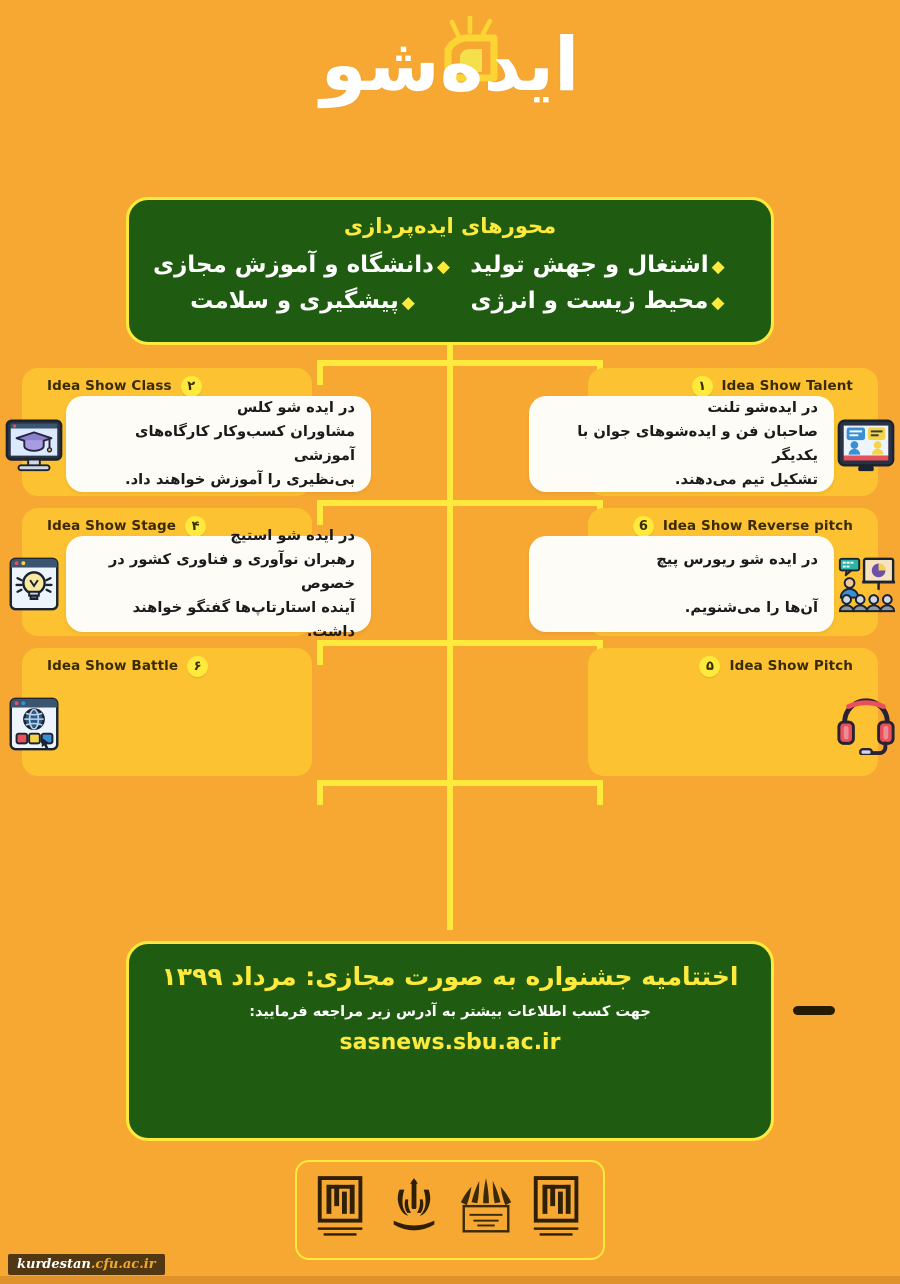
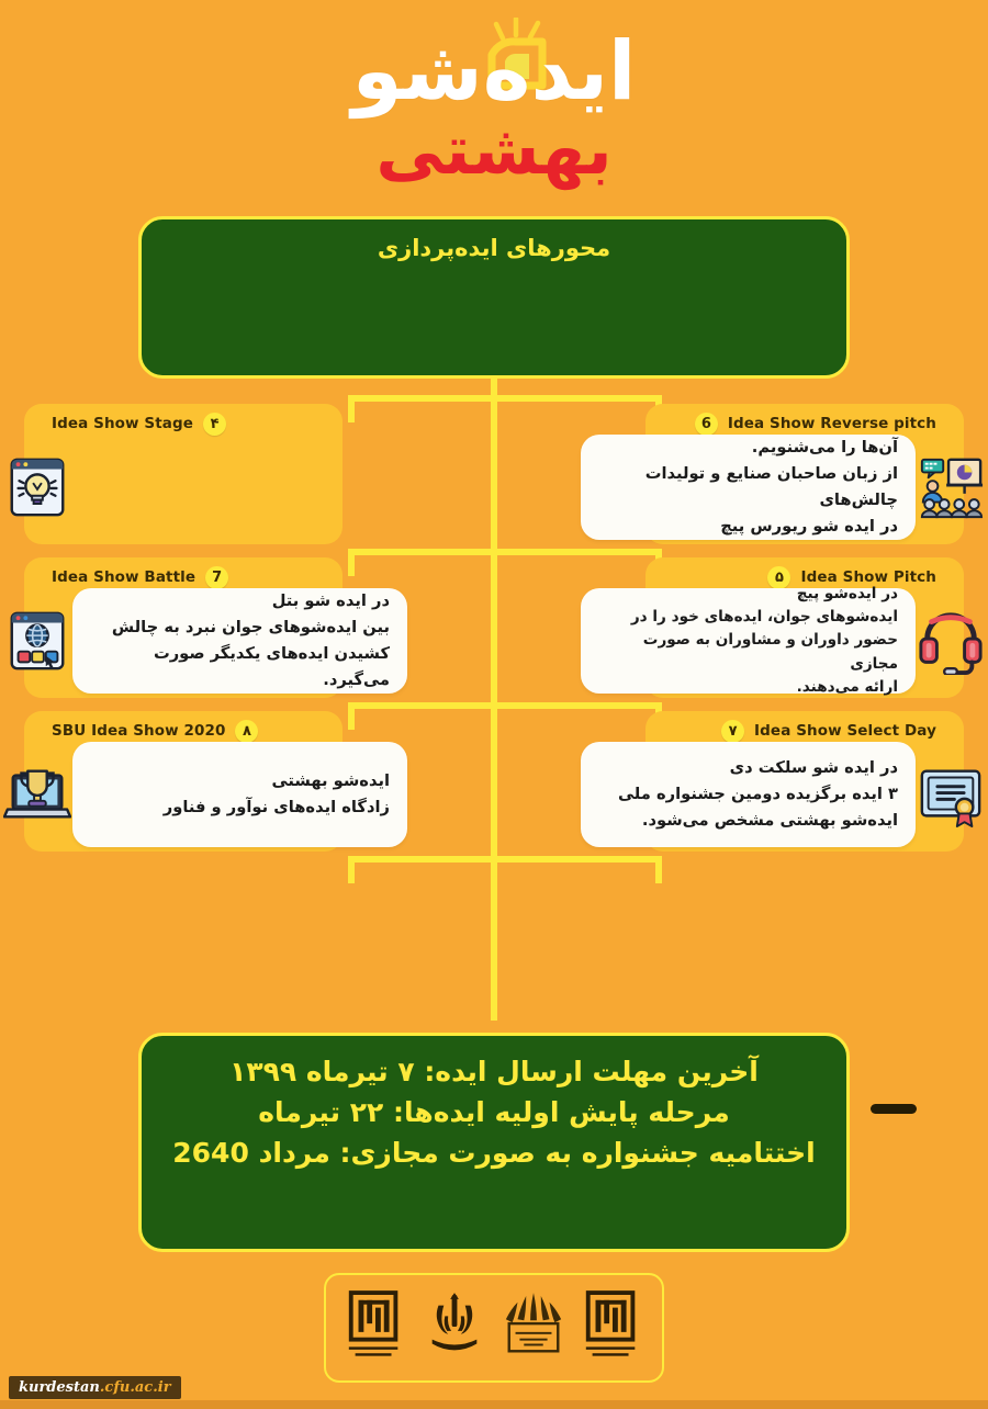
  ایده‌شو
+ بهشتی
  محورهای ایده‌پردازی
- ◆اشتغال و جهش تولید
- ◆دانشگاه و آموزش مجازی
- ◆محیط زیست و انرژی
- ◆پیشگیری و سلامت
- Idea Show Talent
- ۱
- در ایده‌شو تلنت
- صاحبان فن و ایده‌شوهای جوان با یکدیگر
- تشکیل تیم می‌دهند.
- Idea Show Class
- ۲
- در ایده شو کلس
- مشاوران کسب‌وکار کارگاه‌های آموزشی
- بی‌نظیری را آموزش خواهند داد.
  Idea Show Reverse pitch
  6
- در ایده شو ریورس پیچ
+ آن‌ها را می‌شنویم.
+ از زبان صاحبان صنایع و تولیدات چالش‌های
- آن‌ها را می‌شنویم.
+ در ایده شو ریورس پیچ
  Idea Show Stage
  ۴
- در ایده شو استیج
- رهبران نوآوری و فناوری کشور در خصوص
- آینده استارتاپ‌ها گفتگو خواهند داشت.
  Idea Show Pitch
  ۵
+ در ایده‌شو پیچ
+ ایدهشوهای جوان، ایده‌های خود را در
+ حضور داوران و مشاوران به صورت مجازی
+ ارائه می‌دهند.
  Idea Show Battle
- ۶
+ 7
+ در ایده شو بتل
+ بین ایده‌شوهای جوان نبرد به چالش
+ کشیدن ایده‌های یکدیگر صورت می‌گیرد.
+ Idea Show Select Day
+ ۷
+ در ایده شو سلکت دی
+ ۳ ایده برگزیده دومین جشنواره ملی
+ ایده‌شو بهشتی مشخص می‌شود.
+ SBU Idea Show 2020
+ ۸
+ ایده‌شو بهشتی
+ زادگاه ایده‌های نوآور و فناور
+ آخرین مهلت ارسال ایده: ۷ تیرماه ۱۳۹۹
+ مرحله پایش اولیه ایده‌ها: ۲۲ تیرماه
- اختتامیه جشنواره به صورت مجازی: مرداد ۱۳۹۹
+ اختتامیه جشنواره به صورت مجازی: مرداد 2640
- جهت کسب اطلاعات بیشتر به آدرس زیر مراجعه فرمایید:
- sasnews.sbu.ac.ir
  kurdestan.cfu.ac.ir
